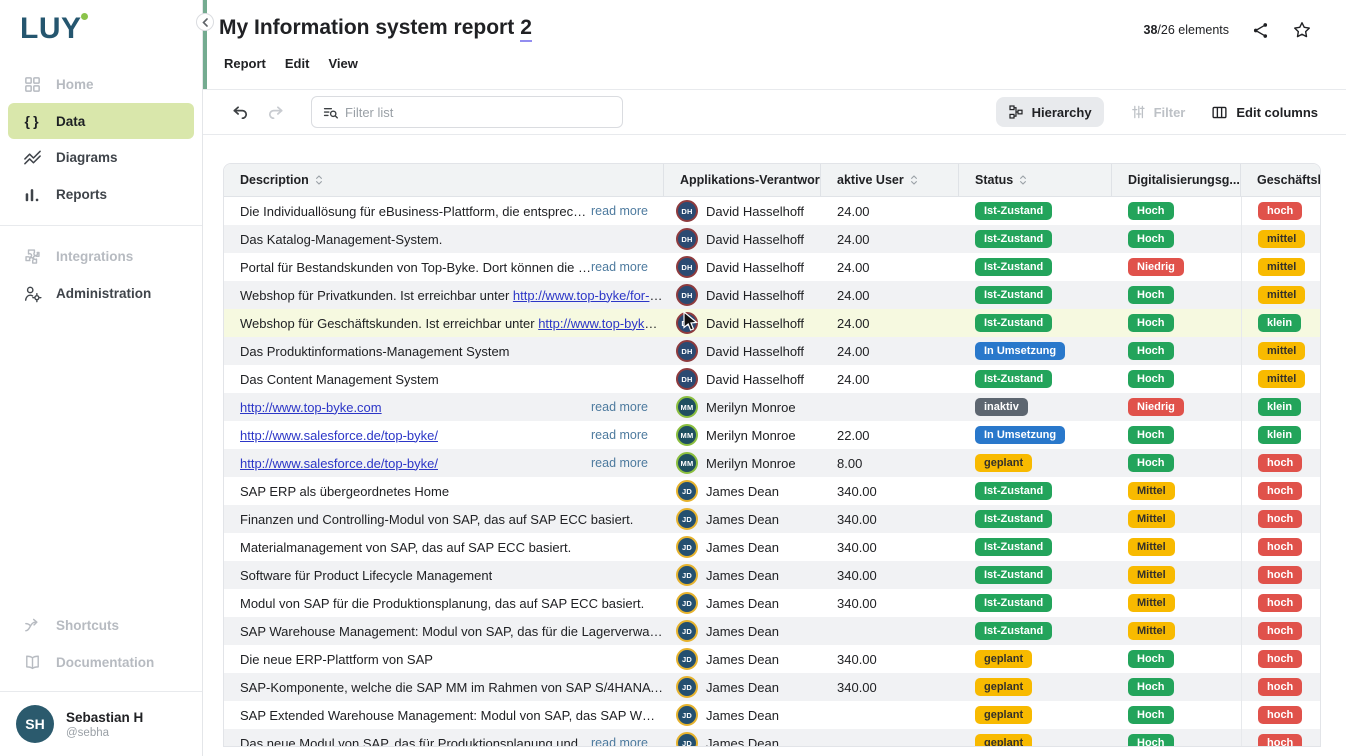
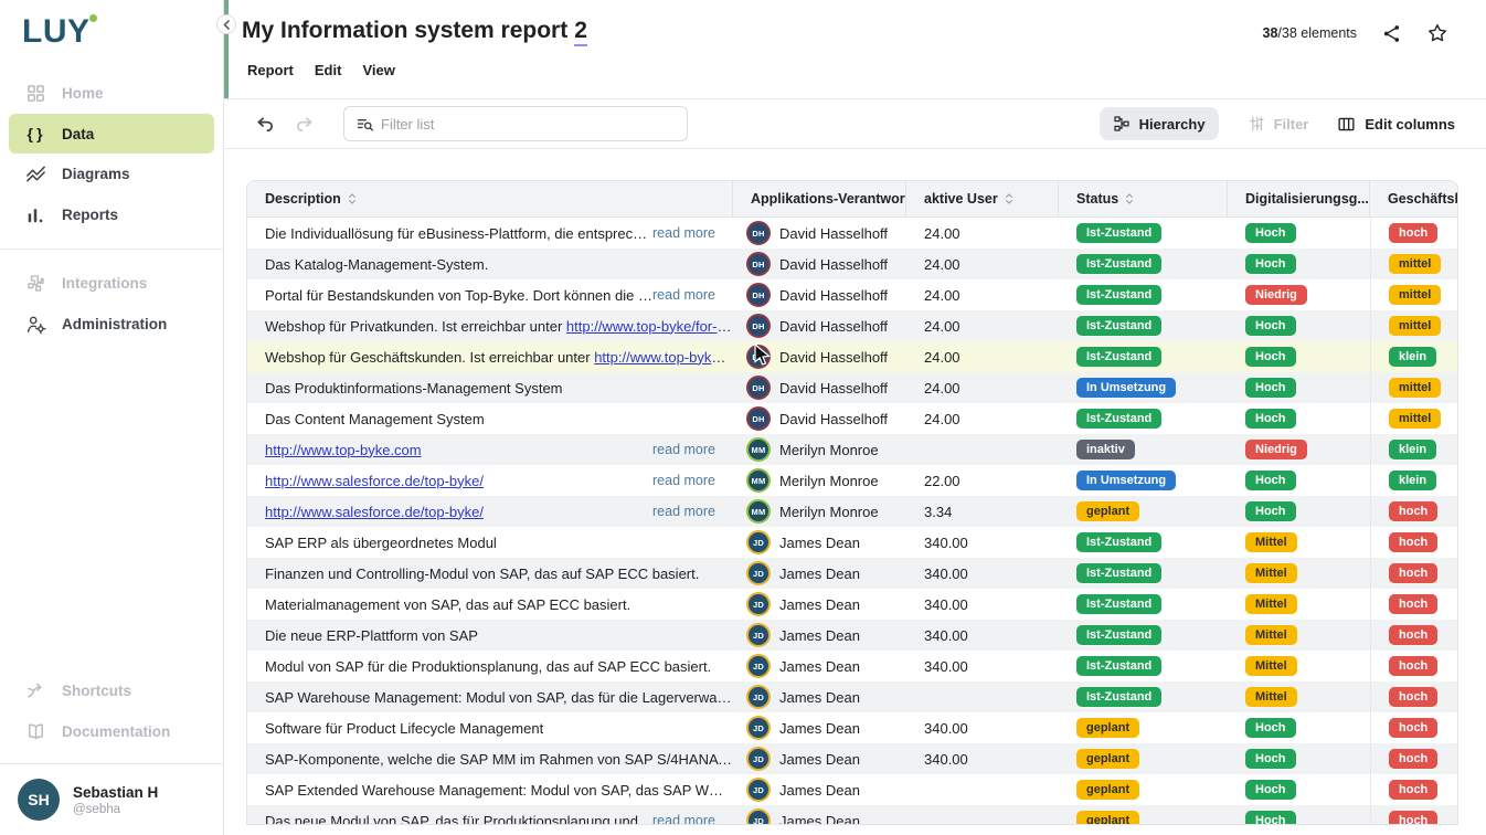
  LUY
  Home
  { }
  Data
  Diagrams
  Reports
  Integrations
  Administration
  Shortcuts
  Documentation
  SH
  Sebastian H
  @sebha
  My Information system report 2
- 38/26 elements
+ 38/38 elements
  Report
  Edit
  View
  Filter list
  Hierarchy
  Filter
  Edit columns
  Description
  Applikations-Verantwor
  aktive User
  Status
  Digitalisierungsg...
  Die Individuallösung für eBusiness-Plattform, die entspreche
  read more
  DH
  David Hasselhoff
  24.00
  Ist-Zustand
  Hoch
  hoch
  Das Katalog-Management-System.
  DH
  David Hasselhoff
  24.00
  Ist-Zustand
  Hoch
  mittel
  Portal für Bestandskunden von Top-Byke. Dort können die Ku
  read more
  DH
  David Hasselhoff
  24.00
  Ist-Zustand
  Niedrig
  mittel
  Webshop für Privatkunden. Ist erreichbar unter http://www.top-byke/for-yo
  DH
  David Hasselhoff
  24.00
  Ist-Zustand
  Hoch
  mittel
  Webshop für Geschäftskunden. Ist erreichbar unter http://www.top-byke/b
  David Hasselhoff
  24.00
  Ist-Zustand
  Hoch
  klein
  Das Produktinformations-Management System
  DH
  David Hasselhoff
  24.00
  In Umsetzung
  Hoch
  mittel
  Das Content Management System
  DH
  David Hasselhoff
  24.00
  Ist-Zustand
  Hoch
  mittel
  http://www.top-byke.com
  read more
  MM
  Merilyn Monroe
  inaktiv
  Niedrig
  klein
  http://www.salesforce.de/top-byke/
  read more
  MM
  Merilyn Monroe
  22.00
  In Umsetzung
  Hoch
  klein
  http://www.salesforce.de/top-byke/
  read more
  MM
  Merilyn Monroe
- 8.00
+ 3.34
  geplant
  Hoch
  hoch
- SAP ERP als übergeordnetes Home
+ SAP ERP als übergeordnetes Modul
  JD
  James Dean
  340.00
  Ist-Zustand
  Mittel
  hoch
  Finanzen und Controlling-Modul von SAP, das auf SAP ECC basiert.
  JD
  James Dean
  340.00
  Ist-Zustand
  Mittel
  hoch
  Materialmanagement von SAP, das auf SAP ECC basiert.
  JD
  James Dean
  340.00
  Ist-Zustand
  Mittel
  hoch
- Software für Product Lifecycle Management
+ Die neue ERP-Plattform von SAP
  JD
  James Dean
  340.00
  Ist-Zustand
  Mittel
  hoch
  Modul von SAP für die Produktionsplanung, das auf SAP ECC basiert.
  JD
  James Dean
  340.00
  Ist-Zustand
  Mittel
  hoch
  SAP Warehouse Management: Modul von SAP, das für die Lagerverwaltu
  JD
  James Dean
  Ist-Zustand
  Mittel
  hoch
- Die neue ERP-Plattform von SAP
+ Software für Product Lifecycle Management
  JD
  James Dean
  340.00
  geplant
  Hoch
  hoch
  SAP-Komponente, welche die SAP MM im Rahmen von SAP S/4HANA a
  JD
  James Dean
  340.00
  geplant
  Hoch
  hoch
  SAP Extended Warehouse Management: Modul von SAP, das SAP WM a
  JD
  James Dean
  geplant
  Hoch
  hoch
  Das neue Modul von SAP, das für Produktionsplanung und -s
  read more
  JD
  James Dean
  geplant
  Hoch
  hoch
